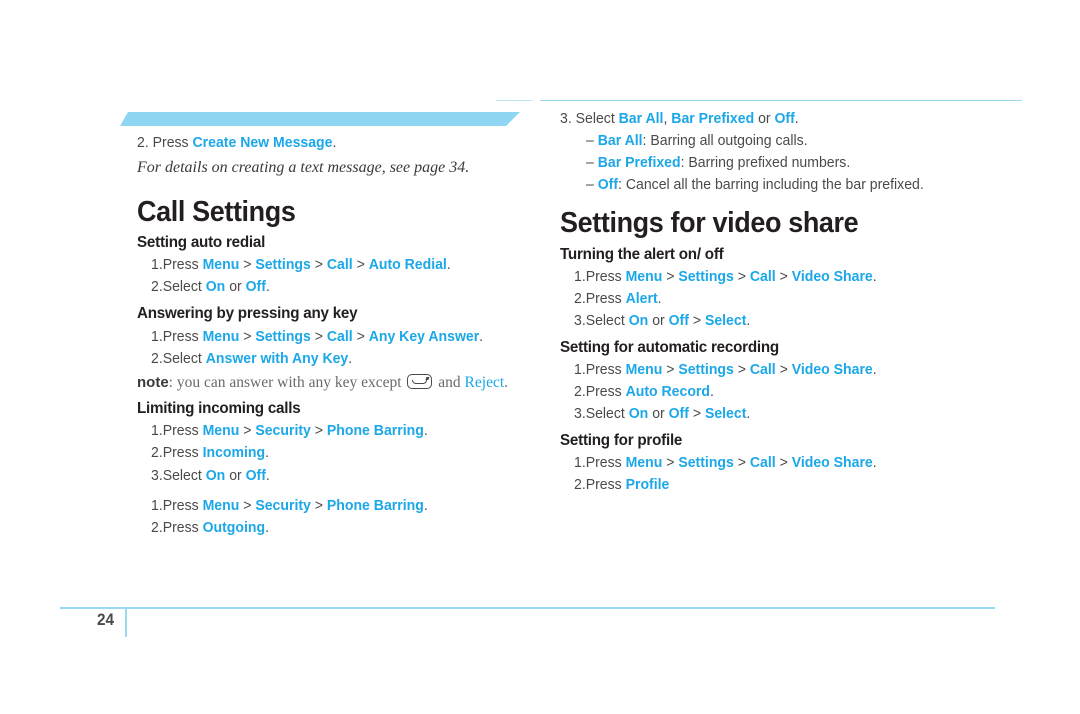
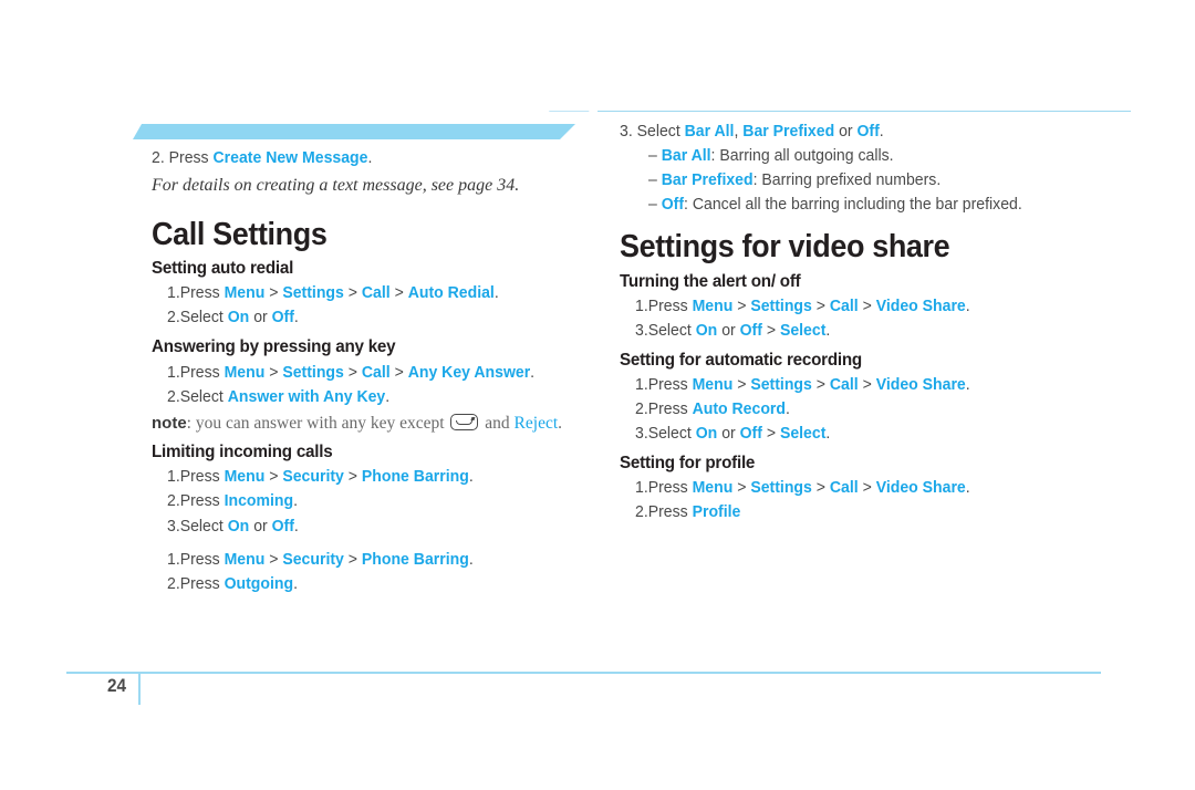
  2. Press Create New Message.
  For details on creating a text message, see page 34.
  Call Settings
  Setting auto redial
  1. Press Menu > Settings > Call > Auto Redial.
  2. Select On or Off.
  Answering by pressing any key
  1. Press Menu > Settings > Call > Any Key Answer.
  2. Select Answer with Any Key.
  note: you can answer with any key except and Reject.
  Limiting incoming calls
  1. Press Menu > Security > Phone Barring.
  2. Press Incoming.
  3. Select On or Off.
  1. Press Menu > Security > Phone Barring.
  2. Press Outgoing.
  3. Select Bar All, Bar Prefixed or Off.
  – Bar All: Barring all outgoing calls.
  – Bar Prefixed: Barring prefixed numbers.
  – Off: Cancel all the barring including the bar prefixed.
  Settings for video share
  Turning the alert on/ off
  1. Press Menu > Settings > Call > Video Share.
- 2. Press Alert.
  3. Select On or Off > Select.
  Setting for automatic recording
  1. Press Menu > Settings > Call > Video Share.
  2. Press Auto Record.
  3. Select On or Off > Select.
  Setting for profile
  1. Press Menu > Settings > Call > Video Share.
  2. Press Profile
  24
